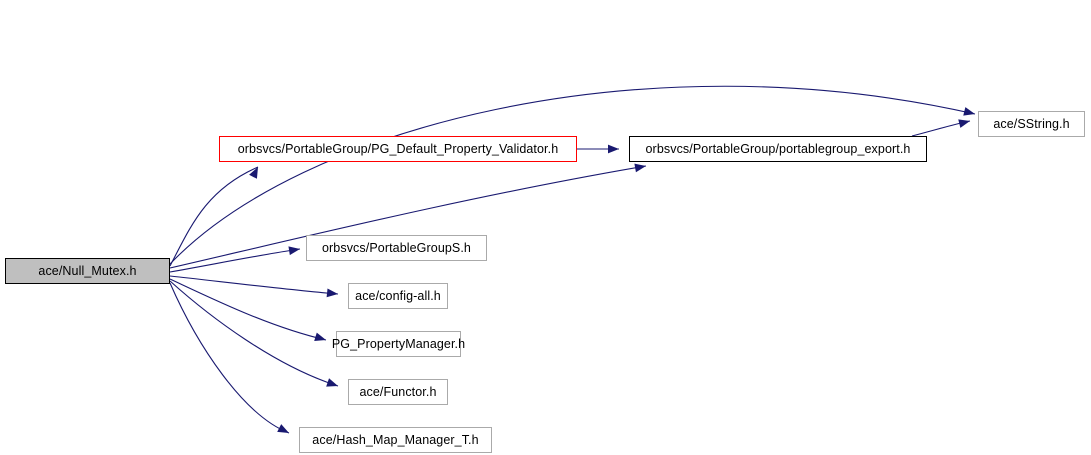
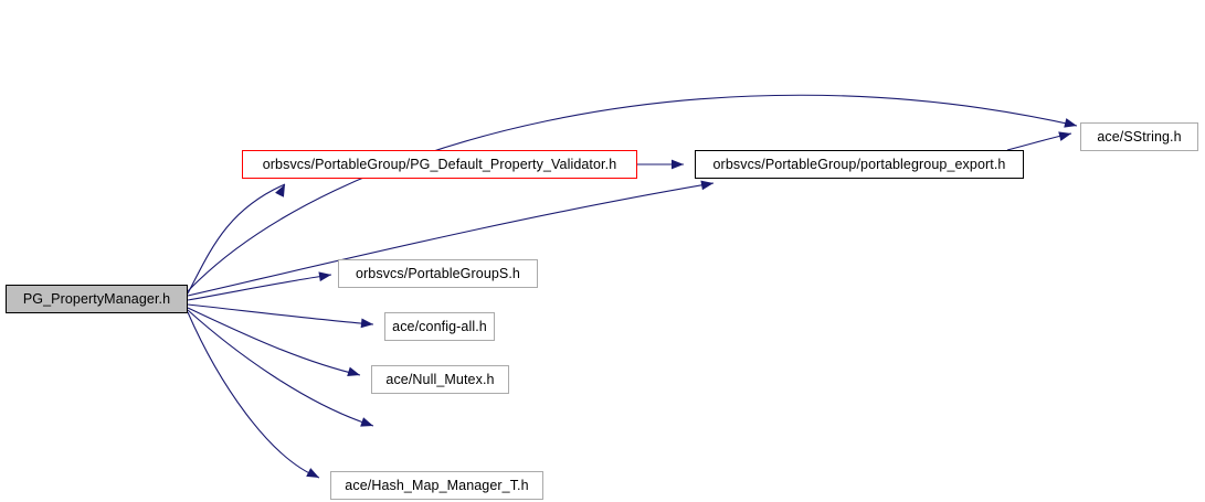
- ace/Null_Mutex.h
+ PG_PropertyManager.h
  orbsvcs/PortableGroup/PG_Default_Property_Validator.h
  orbsvcs/PortableGroup/portablegroup_export.h
  ace/SString.h
  orbsvcs/PortableGroupS.h
  ace/config-all.h
- PG_PropertyManager.h
+ ace/Null_Mutex.h
- ace/Functor.h
  ace/Hash_Map_Manager_T.h
